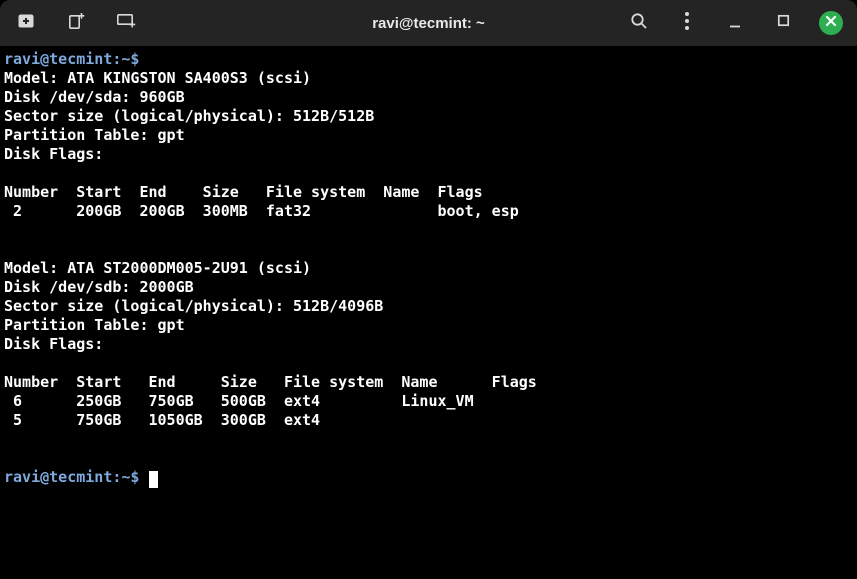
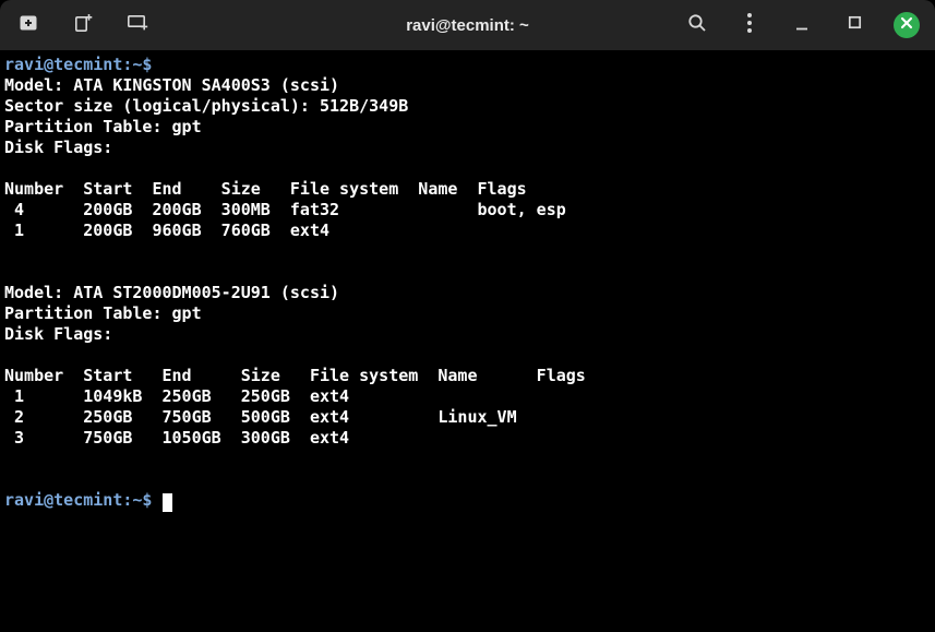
  ravi@tecmint: ~
  ravi@tecmint:~$
  Model: ATA KINGSTON SA400S3 (scsi)
- Disk /dev/sda: 960GB
- Sector size (logical/physical): 512B/512B
+ Sector size (logical/physical): 512B/349B
  Partition Table: gpt
  Disk Flags:
  Number Start End Size File system Name Flags
- 2 200GB 200GB 300MB fat32 boot, esp
+ 4 200GB 200GB 300MB fat32 boot, esp
+ 1 200GB 960GB 760GB ext4
  Model: ATA ST2000DM005-2U91 (scsi)
- Disk /dev/sdb: 2000GB
- Sector size (logical/physical): 512B/4096B
  Partition Table: gpt
  Disk Flags:
  Number Start End Size File system Name Flags
+ 1 1049kB 250GB 250GB ext4
- 6 250GB 750GB 500GB ext4 Linux_VM
+ 2 250GB 750GB 500GB ext4 Linux_VM
- 5 750GB 1050GB 300GB ext4
+ 3 750GB 1050GB 300GB ext4
  ravi@tecmint:~$
